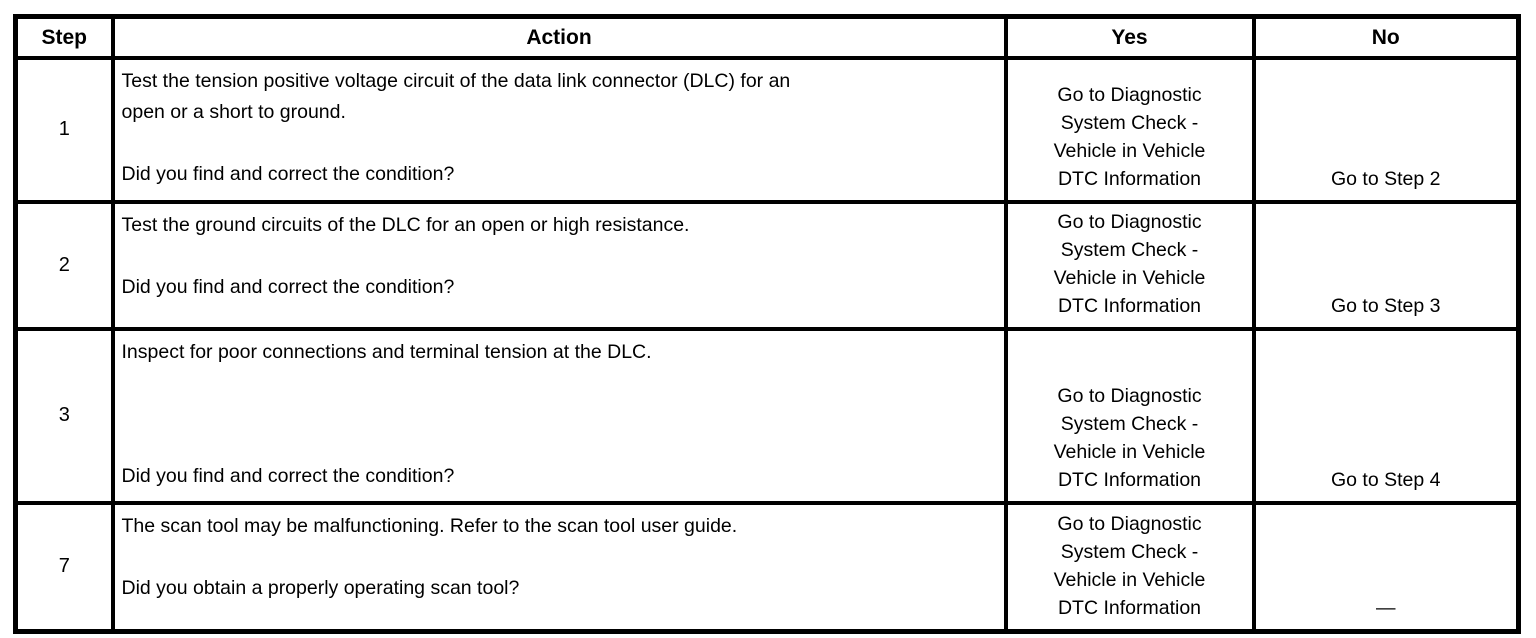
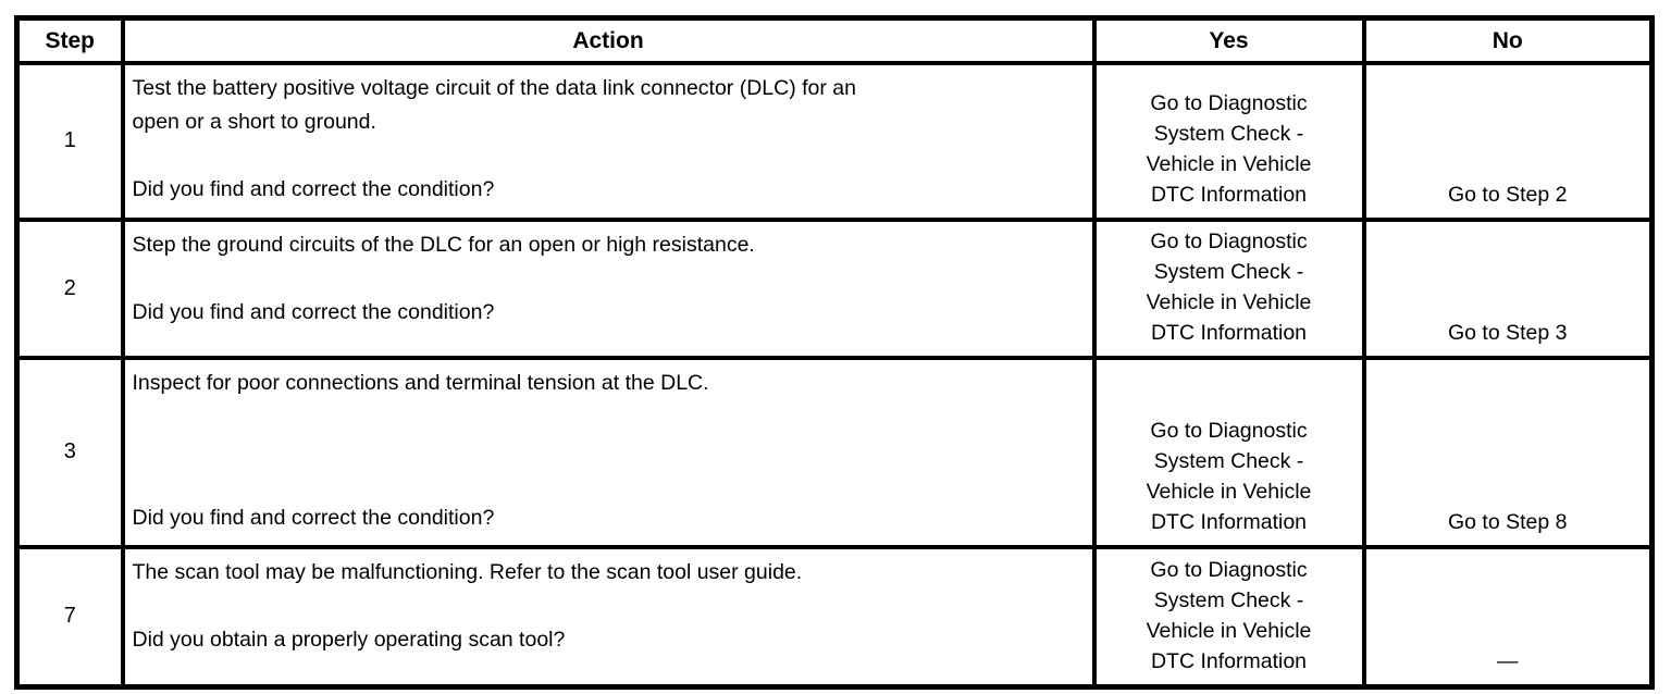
  Step	Action	Yes	No
- 1	Test the tension positive voltage circuit of the data link connector (DLC) for an open or a short to ground. Did you find and correct the condition?	Go to Diagnostic System Check - Vehicle in Vehicle DTC Information	Go to Step 2
+ 1	Test the battery positive voltage circuit of the data link connector (DLC) for an open or a short to ground. Did you find and correct the condition?	Go to Diagnostic System Check - Vehicle in Vehicle DTC Information	Go to Step 2
- 2	Test the ground circuits of the DLC for an open or high resistance. Did you find and correct the condition?	Go to Diagnostic System Check - Vehicle in Vehicle DTC Information	Go to Step 3
+ 2	Step the ground circuits of the DLC for an open or high resistance. Did you find and correct the condition?	Go to Diagnostic System Check - Vehicle in Vehicle DTC Information	Go to Step 3
- 3	Inspect for poor connections and terminal tension at the DLC. Did you find and correct the condition?	Go to Diagnostic System Check - Vehicle in Vehicle DTC Information	Go to Step 4
+ 3	Inspect for poor connections and terminal tension at the DLC. Did you find and correct the condition?	Go to Diagnostic System Check - Vehicle in Vehicle DTC Information	Go to Step 8
  7	The scan tool may be malfunctioning. Refer to the scan tool user guide. Did you obtain a properly operating scan tool?	Go to Diagnostic System Check - Vehicle in Vehicle DTC Information	—
